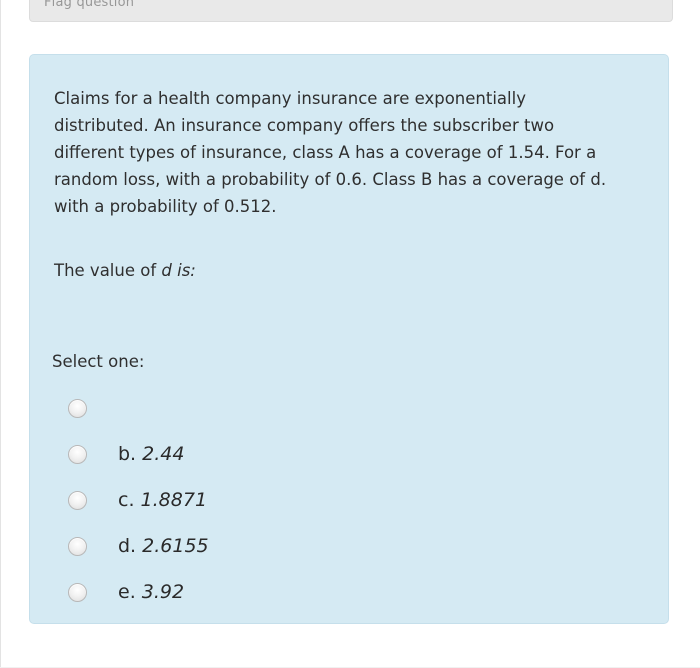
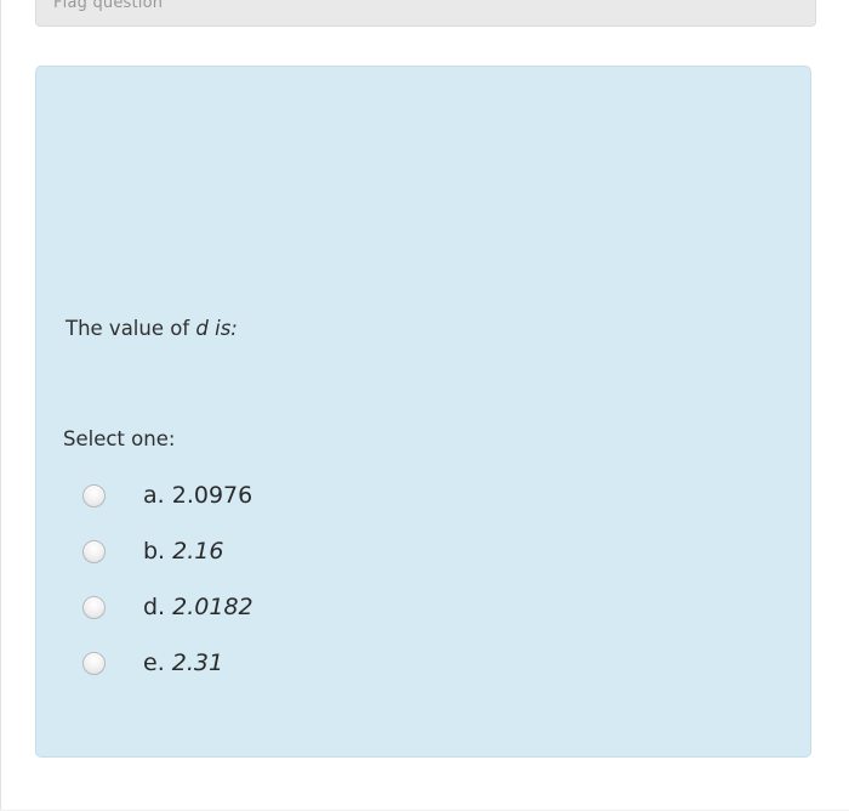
  Flag question
- Claims for a health company insurance are exponentially distributed. An insurance company offers the subscriber two different types of insurance, class A has a coverage of 1.54. For a random loss, with a probability of 0.6. Class B has a coverage of d. with a probability of 0.512.
  The value of d is:
  Select one:
+ a. 2.0976
- b. 2.44
+ b. 2.16
- c. 1.8871
- d. 2.6155
+ d. 2.0182
- e. 3.92
+ e. 2.31
